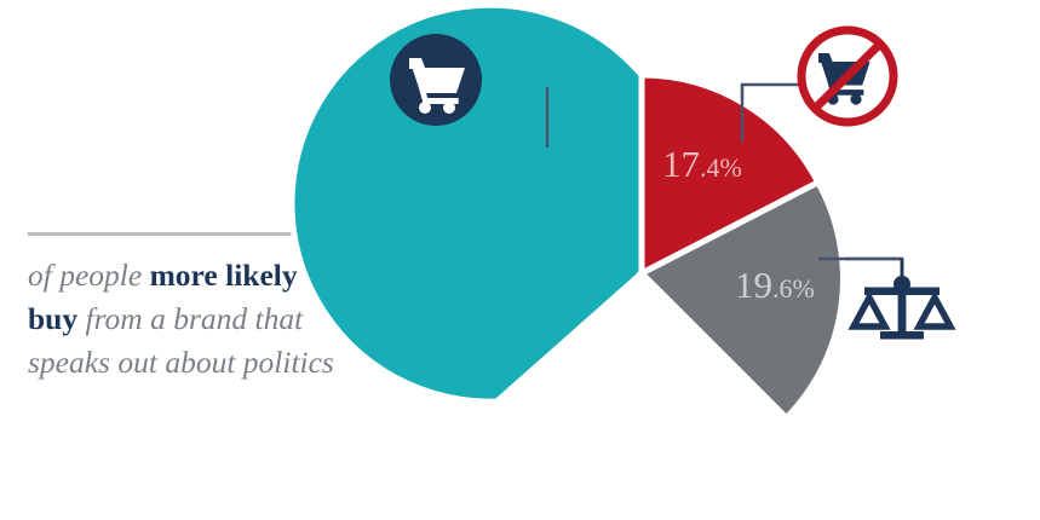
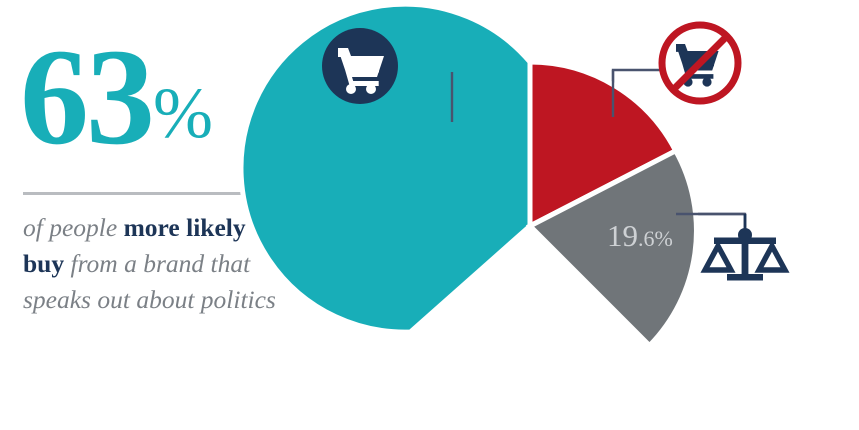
+ 63%
  of people more likely buy from a brand that speaks out about politics
- 17.4%
  19.6%
